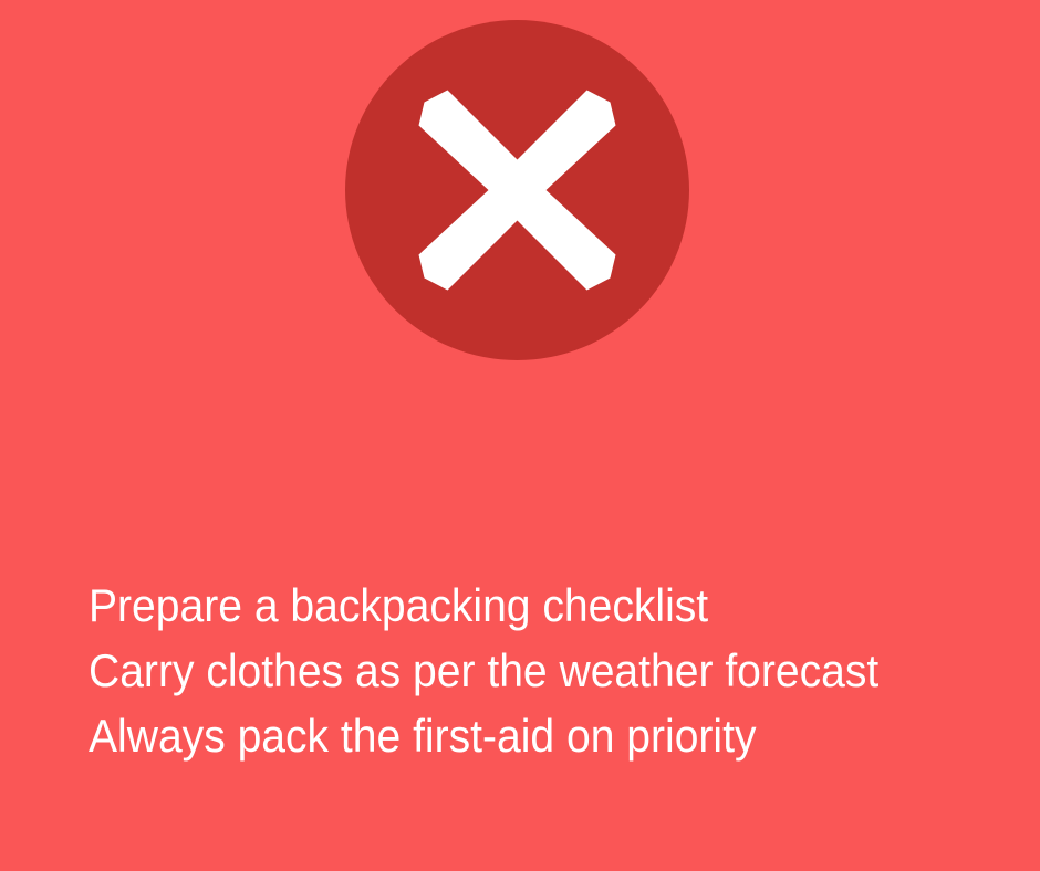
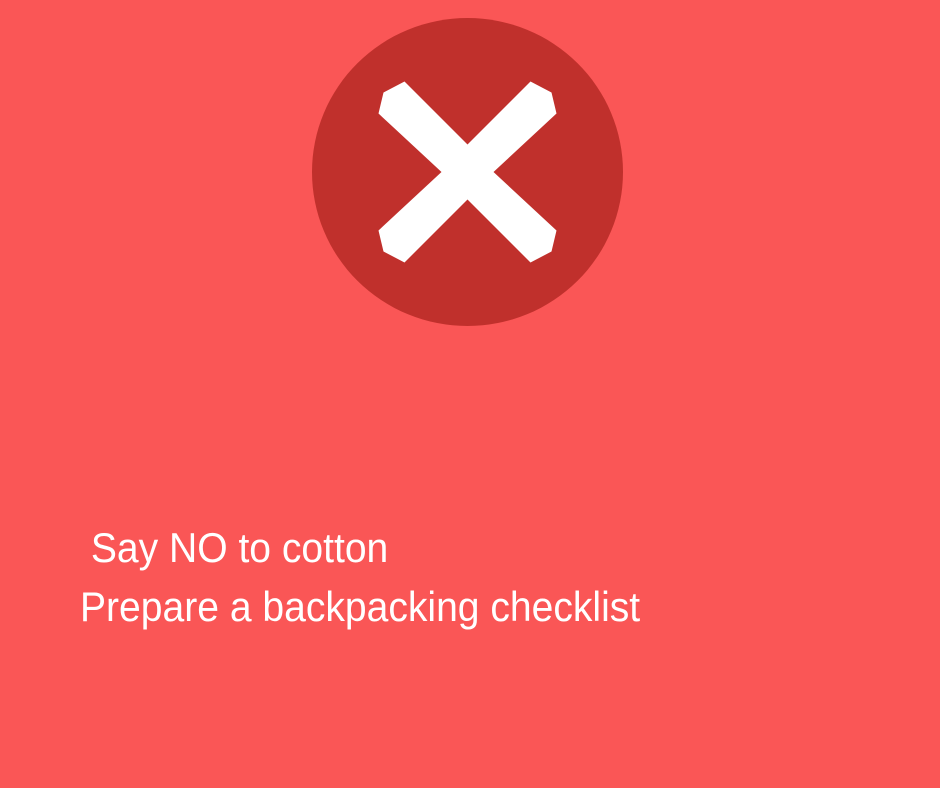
+ Say NO to cotton
  Prepare a backpacking checklist
- Carry clothes as per the weather forecast
- Always pack the first-aid on priority
